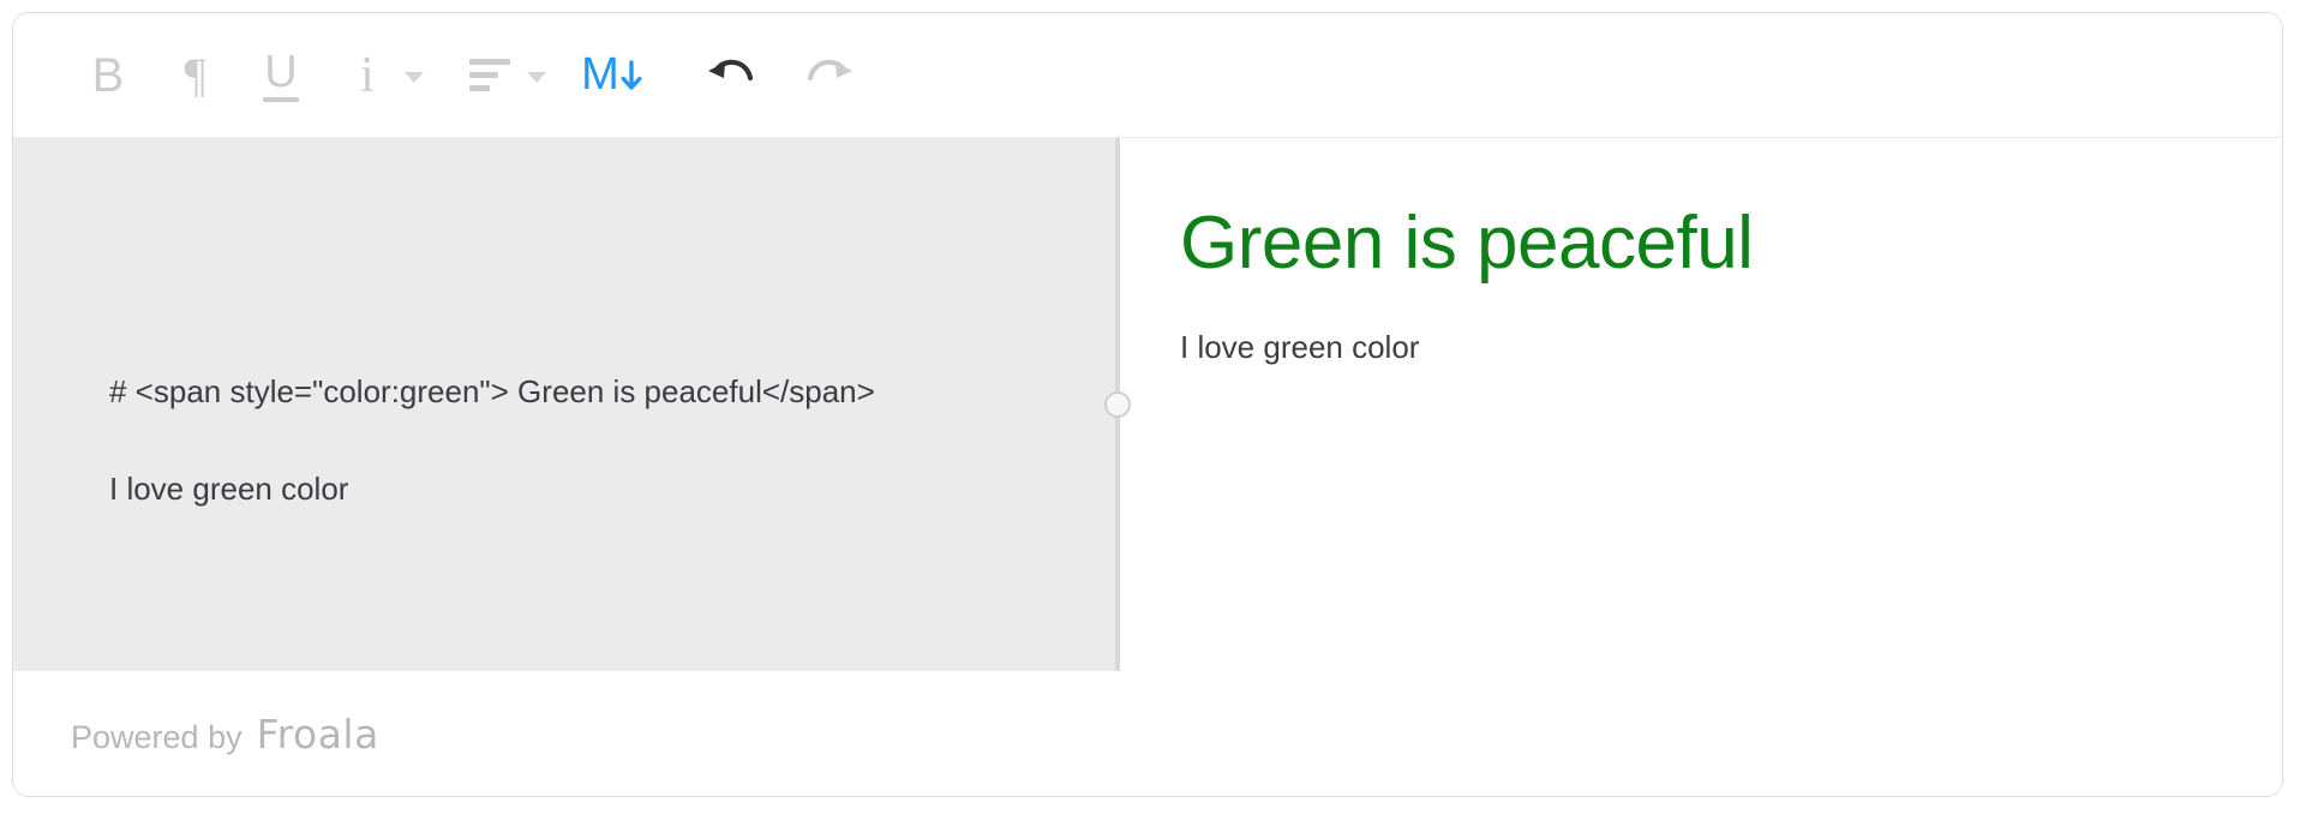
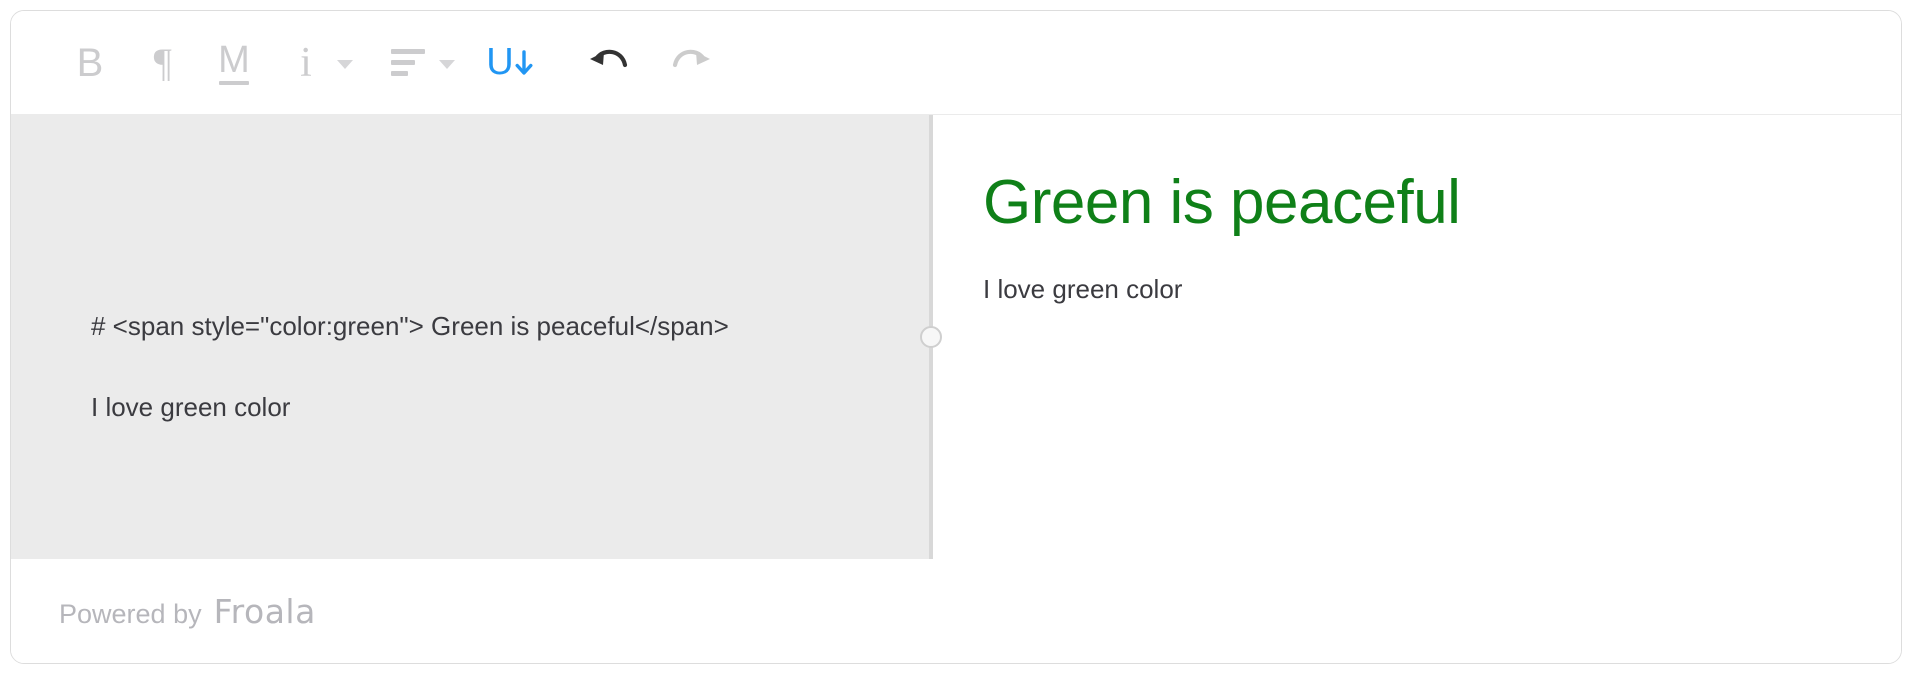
  B
  ¶
- U
+ M
  i
- M
+ U
  # <span style="color:green"> Green is peaceful</span>
  I love green color
  Green is peaceful
  I love green color
  Powered by
  Froala
